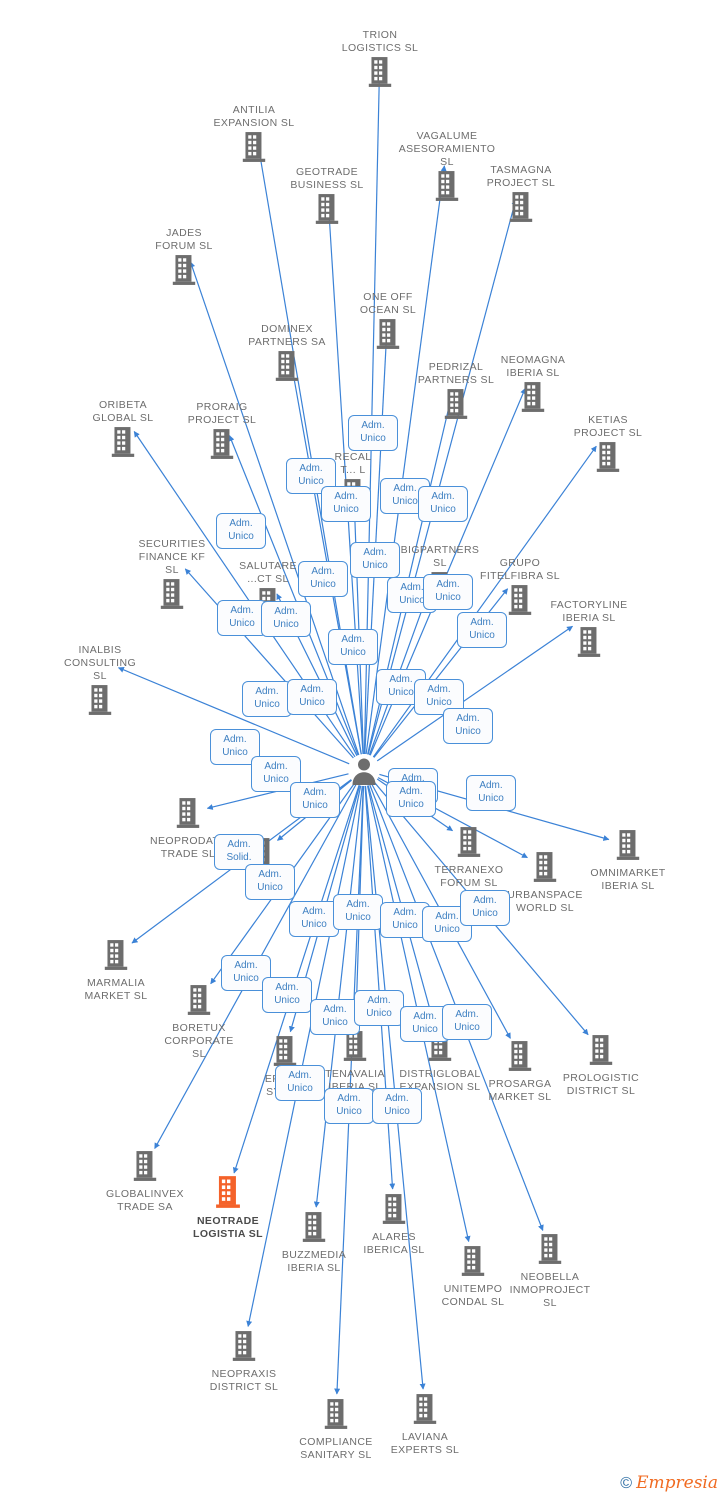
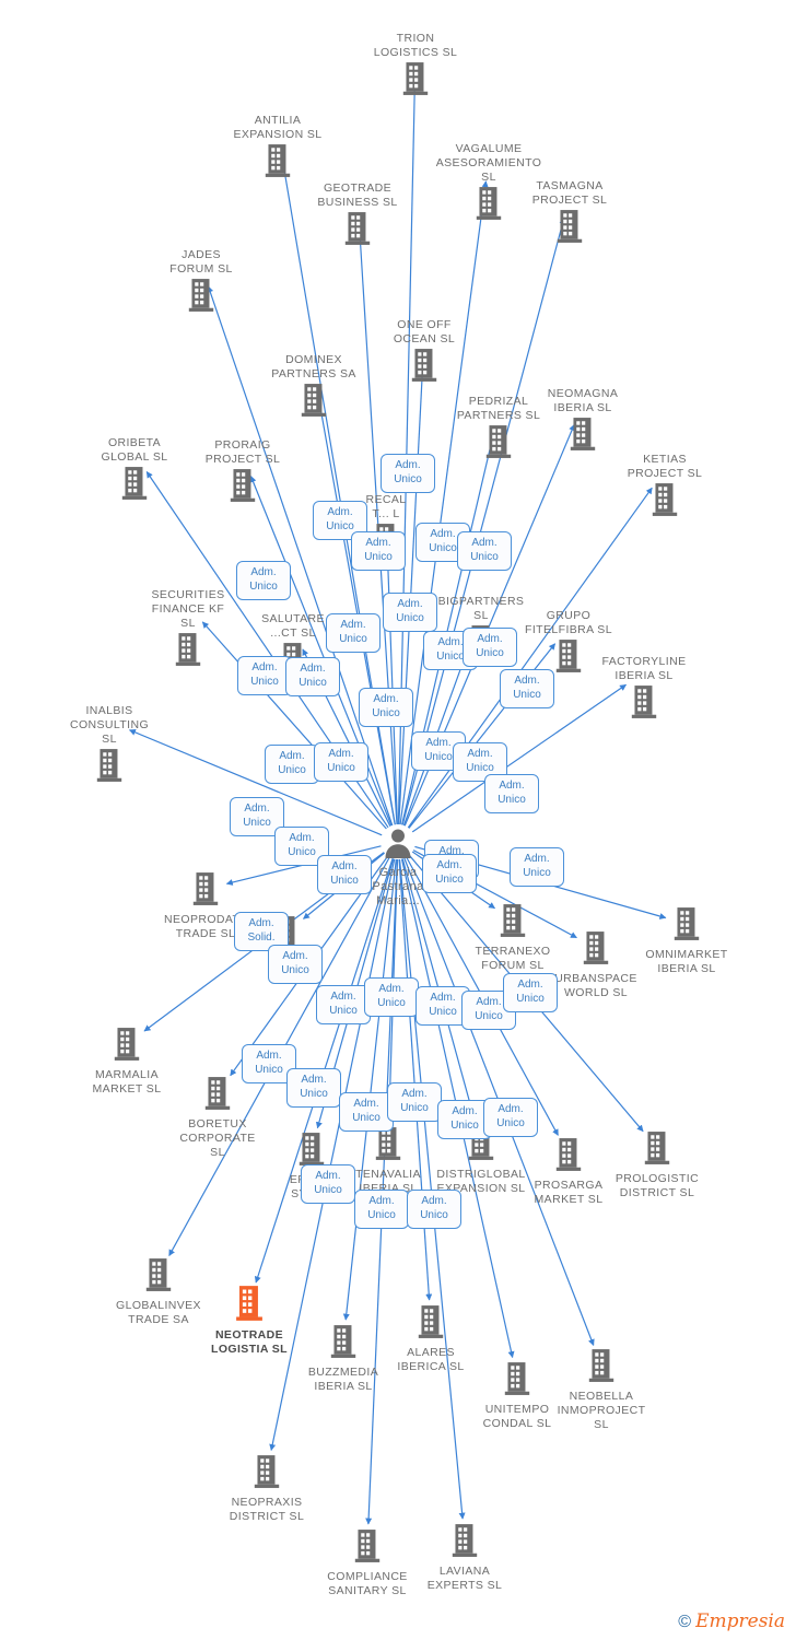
  TRION
  LOGISTICS SL
  ANTILIA
  EXPANSION SL
  VAGALUME
  ASESORAMIENTO
  SL
  GEOTRADE
  BUSINESS SL
  TASMAGNA
  PROJECT SL
  JADES
  FORUM SL
  ONE OFF
  OCEAN SL
  DOMINEX
  PARTNERS SA
  PEDRIZAL
  PARTNERS SL
  NEOMAGNA
  IBERIA SL
  ORIBETA
  GLOBAL SL
  PRORAIG
  PROJECT SL
  KETIAS
  PROJECT SL
  RECAL
  T... L
  SECURITIES
  FINANCE KF
  SL
  SALUTARE
  ...CT SL
  BIGPARTNERS
  SL
  GRUPO
  FITELFIBRA SL
  FACTORYLINE
  IBERIA SL
  INALBIS
  CONSULTING
  SL
  NEOPRODA
  TRADE SL
  TERRANEXO
  FORUM SL
  URBANSPACE
  WORLD SL
  OMNIMARKET
  IBERIA SL
  MARMALIA
  MARKET SL
  BORETUX
  CORPORATE
  SL
  TENAVALIA
  IBERIA SL
  DISTRIGLOBAL
  EXPANSION SL
  PROSARGA
  MARKET SL
  PROLOGISTIC
  DISTRICT SL
  GLOBALINVEX
  TRADE SA
  BUZZMEDIA
  IBERIA SL
  ALARES
  IBERICA SL
  UNITEMPO
  CONDAL SL
  NEOBELLA
  INMOPROJECT
  SL
  NEOPRAXIS
  DISTRICT SL
  COMPLIANCE
  SANITARY SL
  LAVIANA
  EXPERTS SL
  NEOTRADE
  LOGISTIA SL
+ Garcia
+ Pastrana
+ Maria...
  Adm.
  Unico
  Adm.
  Unico
  Adm.
  Unico
  Adm.
  Unico
  Adm.
  Unico
  Adm.
  Unico
  Adm.
  Unico
  Adm.
  Unico
  Adm.
  Unico
  Adm.
  Unico
  Adm
  Unico
  Adm.
  Unico
  Adm.
  Unico
  Adm.
  Unico
  Adm.
  Unico
  Adm.
  Unico
  Adm.
  Unico
  Adm.
  Unico
  Adm.
  Unico
  Adm.
  Unico
  Adm.
  Unico
  Adm.
  Unico
  Adm.
  Adm.
  Unico
  Adm.
  Unico
  Adm.
  Solid.
  Adm.
  Unico
  Adm.
  Unico
  Adm.
  Unico
  Adm.
  Unico
  Adm.
  Unico
  Adm.
  Unico
  Adm.
  Unico
  Adm.
  Unico
  Adm.
  Unico
  Adm.
  Unico
  Adm.
  Unico
  Adm.
  Unico
  Adm.
  Unico
  Adm.
  Unico
  Adm.
  Unico
  ©
  Empresia
